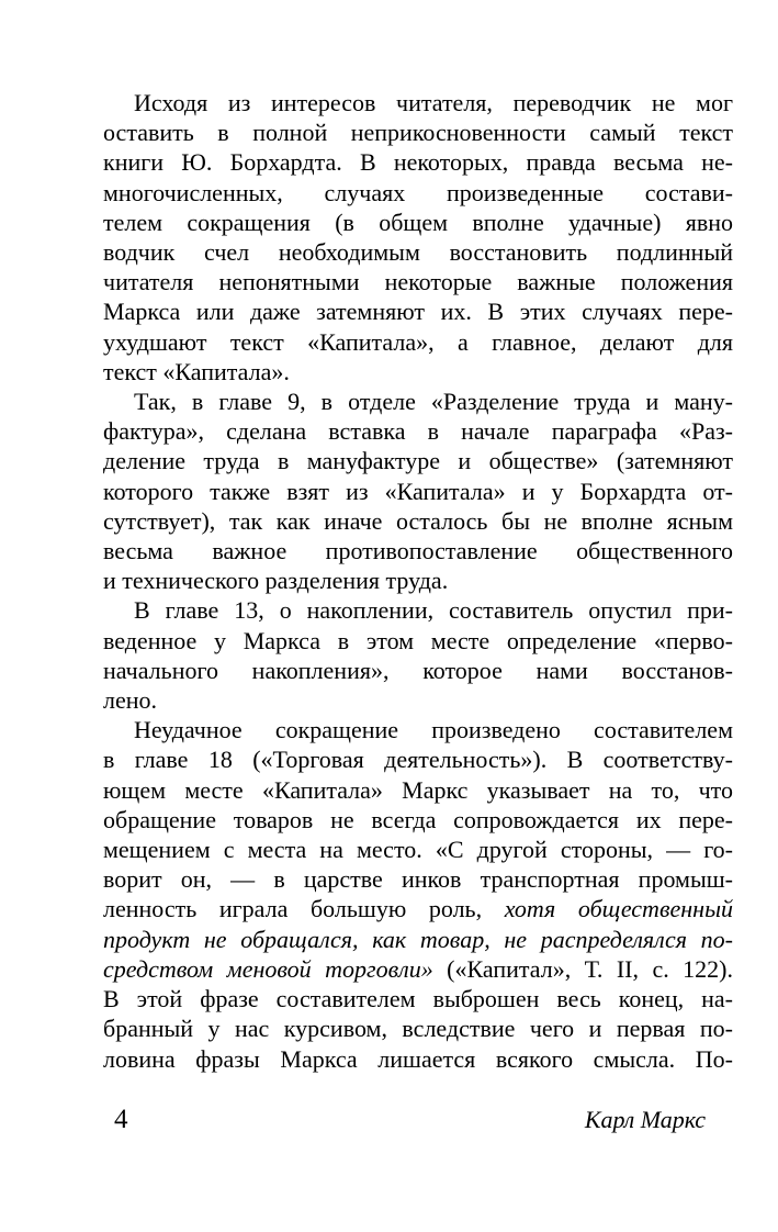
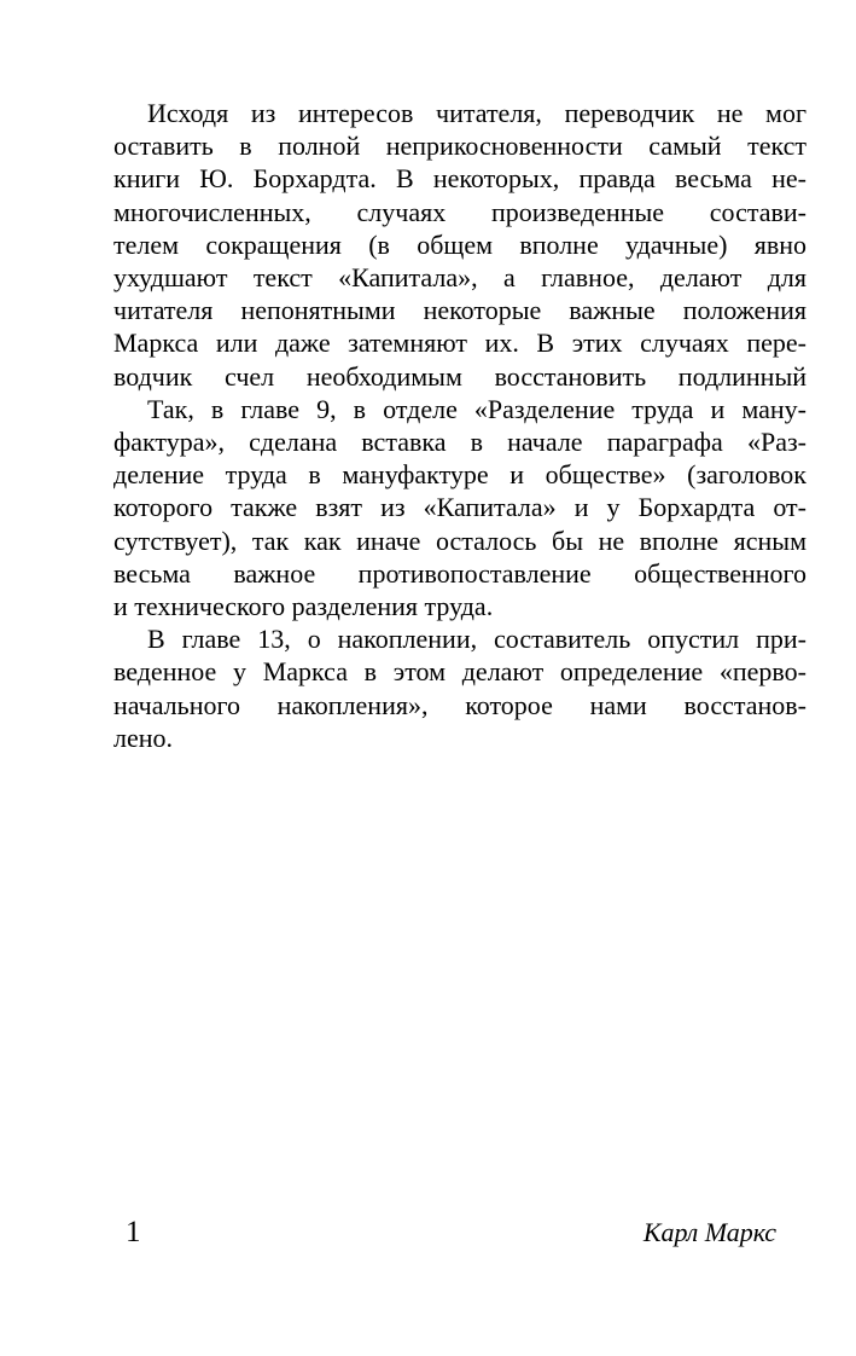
  Исходя из интересов читателя, переводчик не мог
  оставить в полной неприкосновенности самый текст
  книги Ю. Борхардта. В некоторых, правда весьма не-
  многочисленных, случаях произведенные состави-
  телем сокращения (в общем вполне удачные) явно
- водчик счел необходимым восстановить подлинный
+ ухудшают текст «Капитала», а главное, делают для
  читателя непонятными некоторые важные положения
  Маркса или даже затемняют их. В этих случаях пере-
- ухудшают текст «Капитала», а главное, делают для
+ водчик счел необходимым восстановить подлинный
- текст «Капитала».
  Так, в главе 9, в отделе «Разделение труда и ману-
  фактура», сделана вставка в начале параграфа «Раз-
- деление труда в мануфактуре и обществе» (затемняют
+ деление труда в мануфактуре и обществе» (заголовок
  которого также взят из «Капитала» и у Борхардта от-
  сутствует), так как иначе осталось бы не вполне ясным
  весьма важное противопоставление общественного
  и технического разделения труда.
  В главе 13, о накоплении, составитель опустил при-
- веденное у Маркса в этом месте определение «перво-
+ веденное у Маркса в этом делают определение «перво-
  начального накопления», которое нами восстанов-
  лено.
- Неудачное сокращение произведено составителем
- в главе 18 («Торговая деятельность»). В соответству-
- ющем месте «Капитала» Маркс указывает на то, что
- обращение товаров не всегда сопровождается их пере-
- мещением с места на место. «С другой стороны, — го-
- ворит он, — в царстве инков транспортная промыш-
- ленность играла большую роль, хотя общественный
- продукт не обращался, как товар, не распределялся по-
- средством меновой торговли» («Капитал», Т. II, с. 122).
- В этой фразе составителем выброшен весь конец, на-
- бранный у нас курсивом, вследствие чего и первая по-
- ловина фразы Маркса лишается всякого смысла. По-
- 4
+ 1
  Карл Маркс
